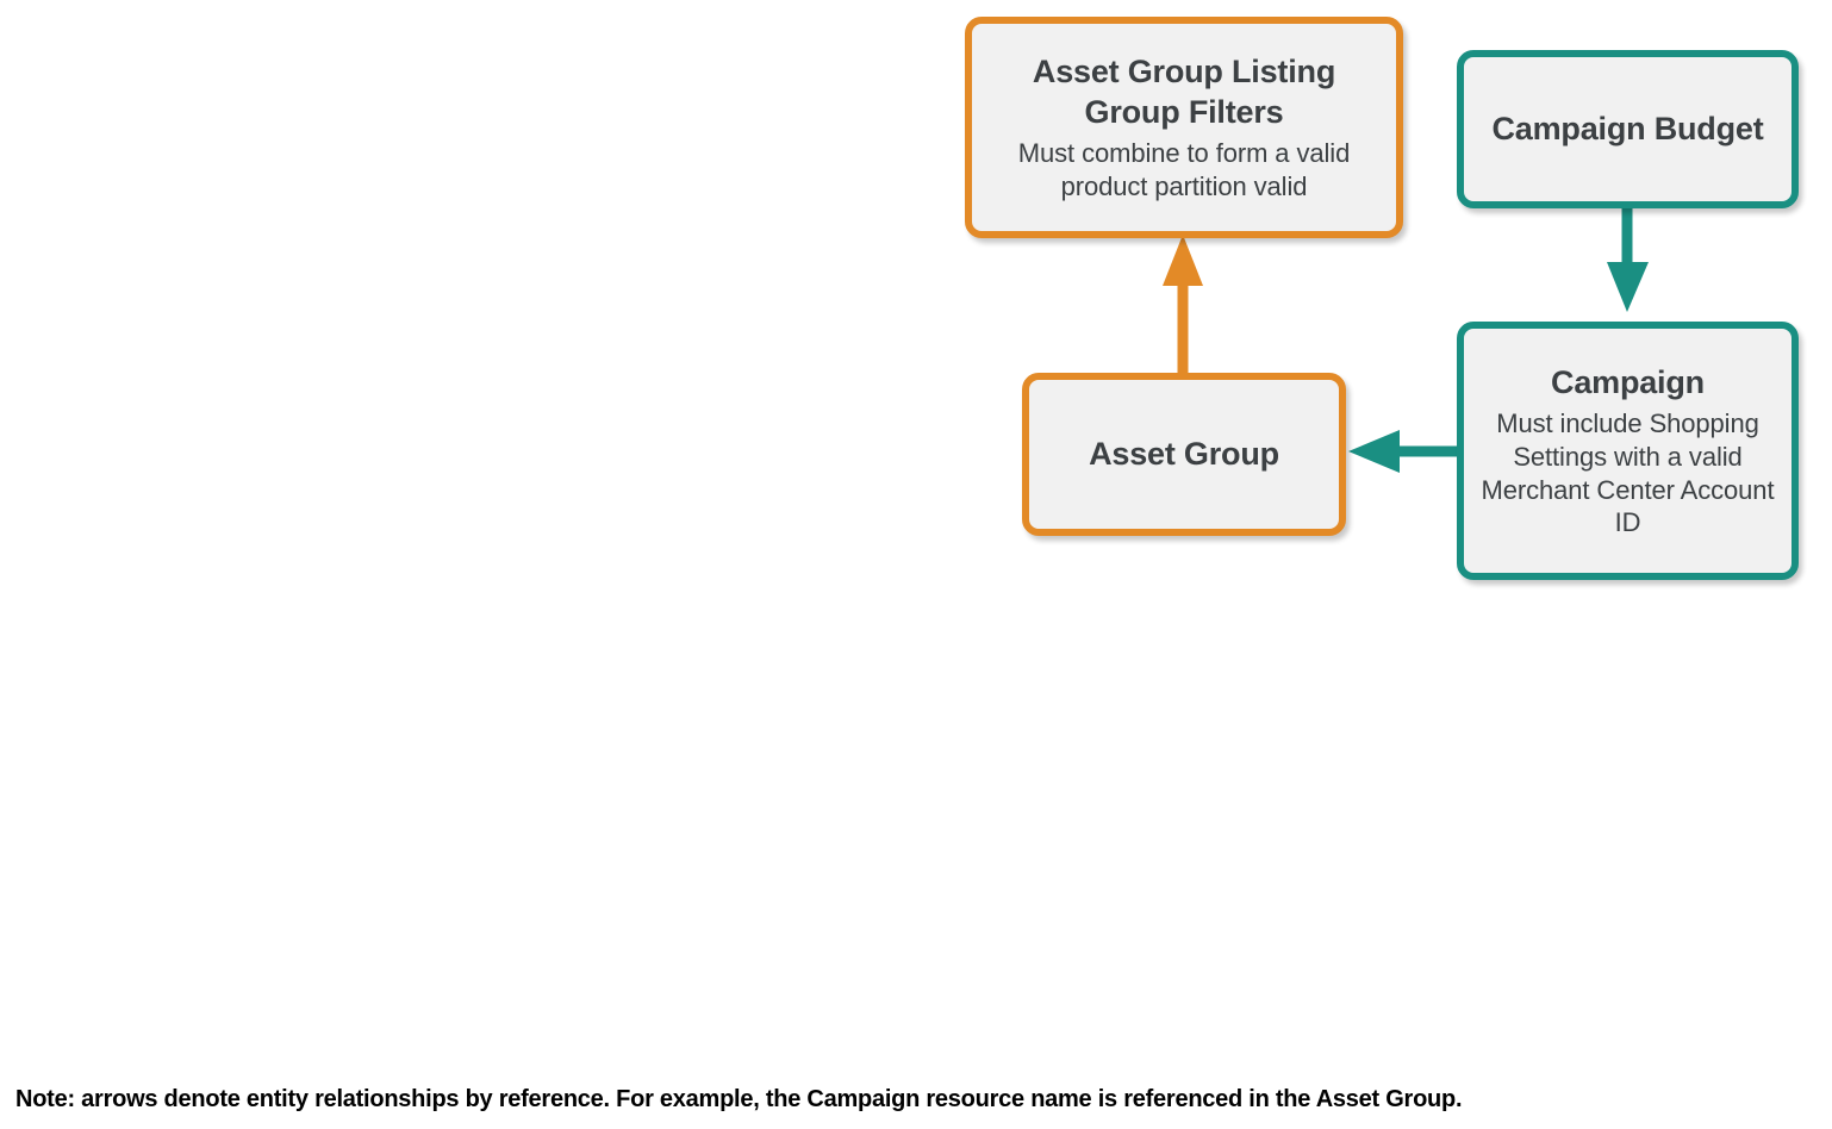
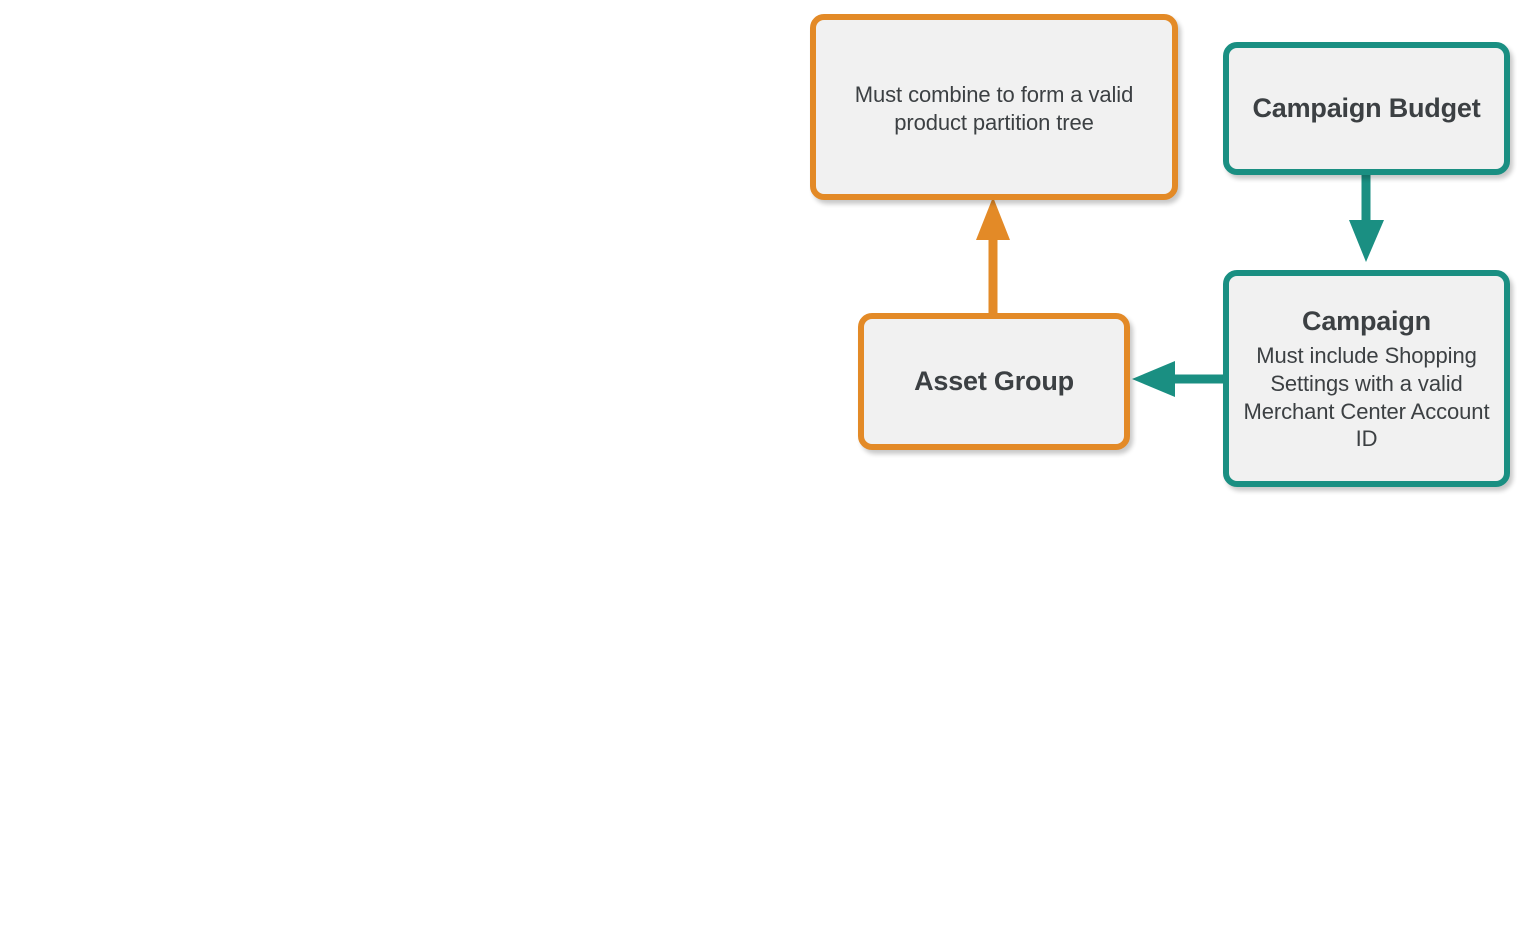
- Asset Group Listing Group Filters
- Must combine to form a valid product partition valid
+ Must combine to form a valid product partition tree
  Asset Group
  Campaign Budget
  Campaign
  Must include Shopping Settings with a valid Merchant Center Account ID
- Note: arrows denote entity relationships by reference. For example, the Campaign resource name is referenced in the Asset Group.
